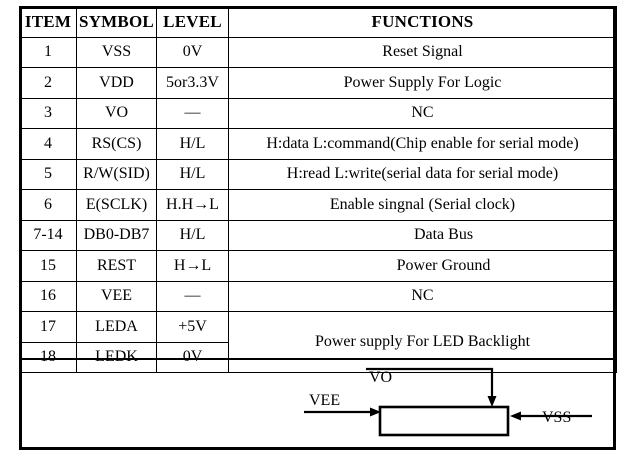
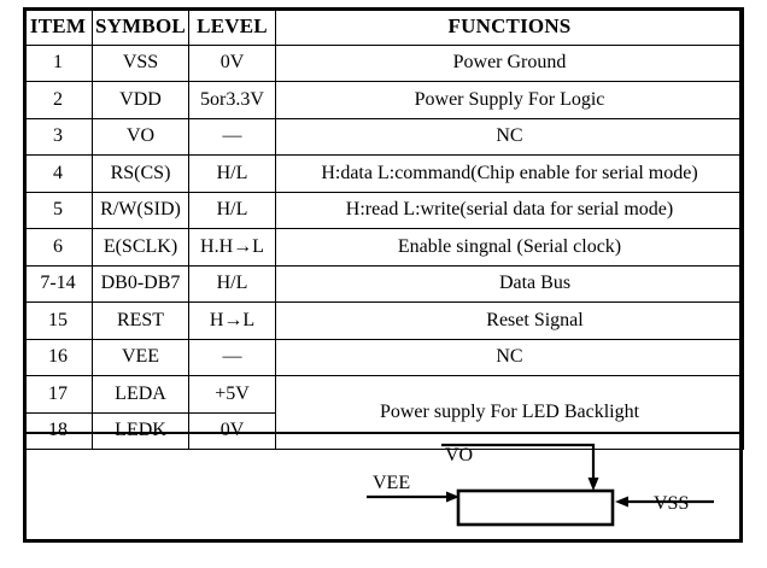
  ITEM	SYMBOL	LEVEL	FUNCTIONS
- 1	VSS	0V	Reset Signal
+ 1	VSS	0V	Power Ground
  2	VDD	5or3.3V	Power Supply For Logic
  3	VO	—	NC
  4	RS(CS)	H/L	H:data L:command(Chip enable for serial mode)
  5	R/W(SID)	H/L	H:read L:write(serial data for serial mode)
  6	E(SCLK)	H.H→L	Enable singnal (Serial clock)
  7-14	DB0-DB7	H/L	Data Bus
- 15	REST	H→L	Power Ground
+ 15	REST	H→L	Reset Signal
  16	VEE	—	NC
  17	LEDA	+5V	Power supply For LED Backlight
  18	LEDK	0V
  VO
  VEE
  VSS
